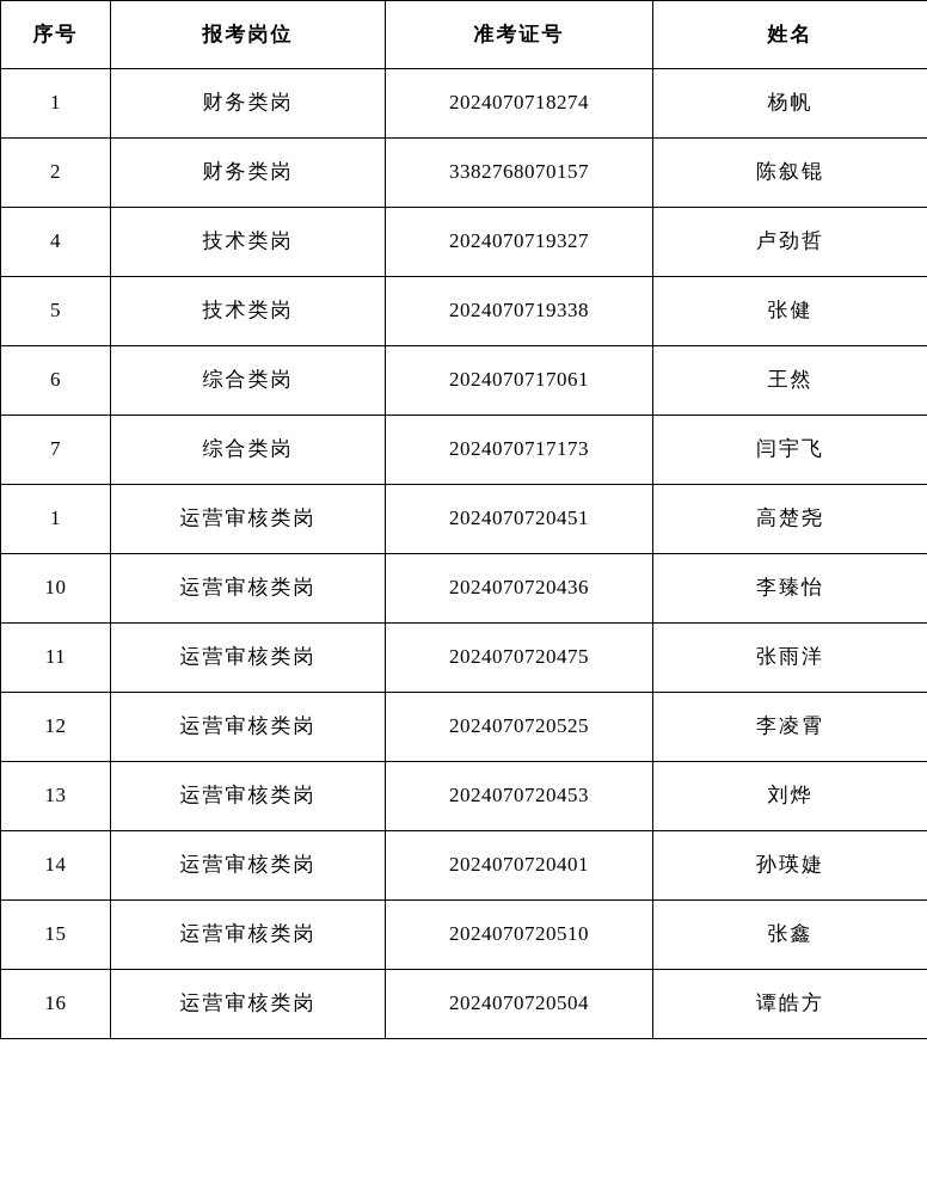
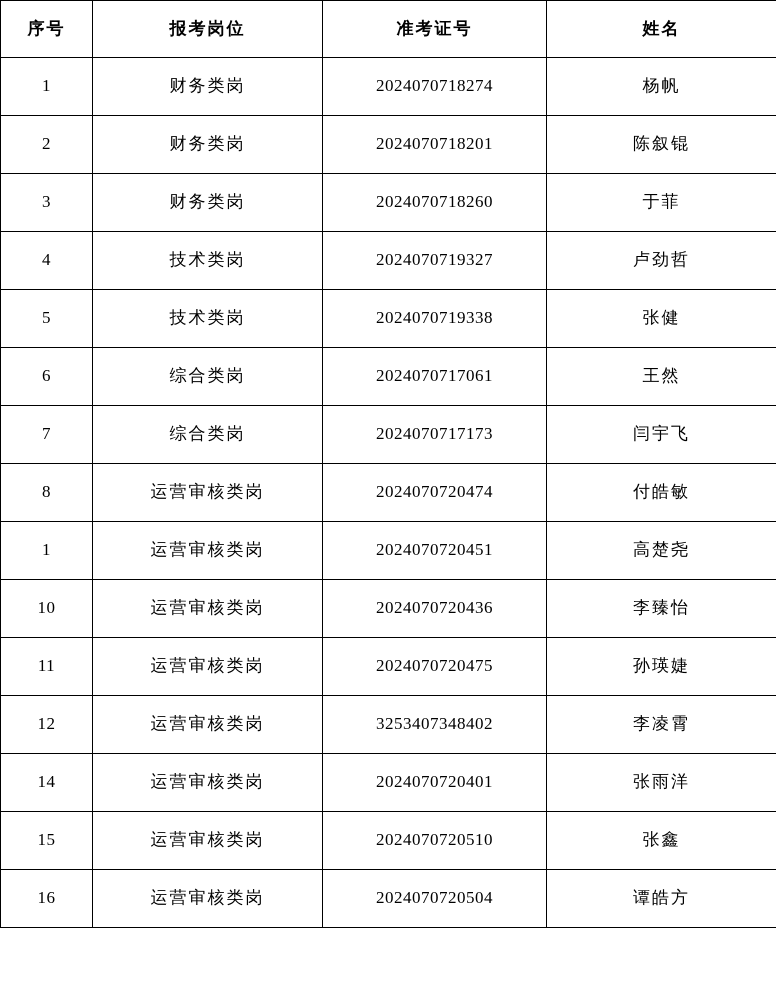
  序号	报考岗位	准考证号	姓名
  1	财务类岗	2024070718274	杨帆
- 2	财务类岗	3382768070157	陈叙锟
+ 2	财务类岗	2024070718201	陈叙锟
+ 3	财务类岗	2024070718260	于菲
  4	技术类岗	2024070719327	卢劲哲
  5	技术类岗	2024070719338	张健
  6	综合类岗	2024070717061	王然
  7	综合类岗	2024070717173	闫宇飞
+ 8	运营审核类岗	2024070720474	付皓敏
  1	运营审核类岗	2024070720451	高楚尧
  10	运营审核类岗	2024070720436	李臻怡
- 11	运营审核类岗	2024070720475	张雨洋
+ 11	运营审核类岗	2024070720475	孙瑛婕
- 12	运营审核类岗	2024070720525	李凌霄
+ 12	运营审核类岗	3253407348402	李凌霄
- 13	运营审核类岗	2024070720453	刘烨
- 14	运营审核类岗	2024070720401	孙瑛婕
+ 14	运营审核类岗	2024070720401	张雨洋
  15	运营审核类岗	2024070720510	张鑫
  16	运营审核类岗	2024070720504	谭皓方
